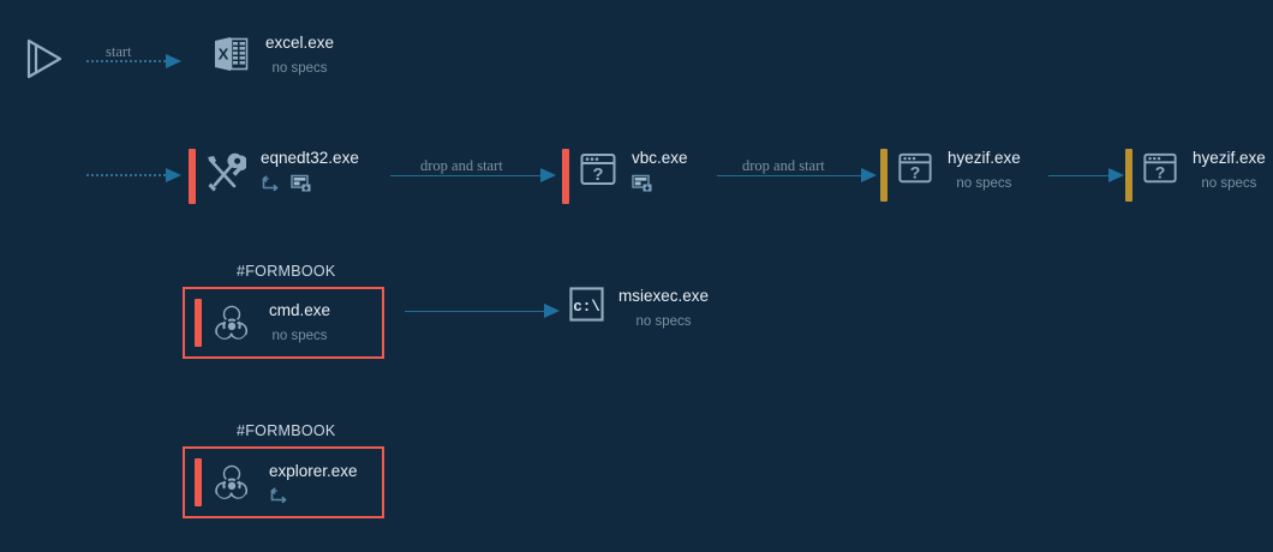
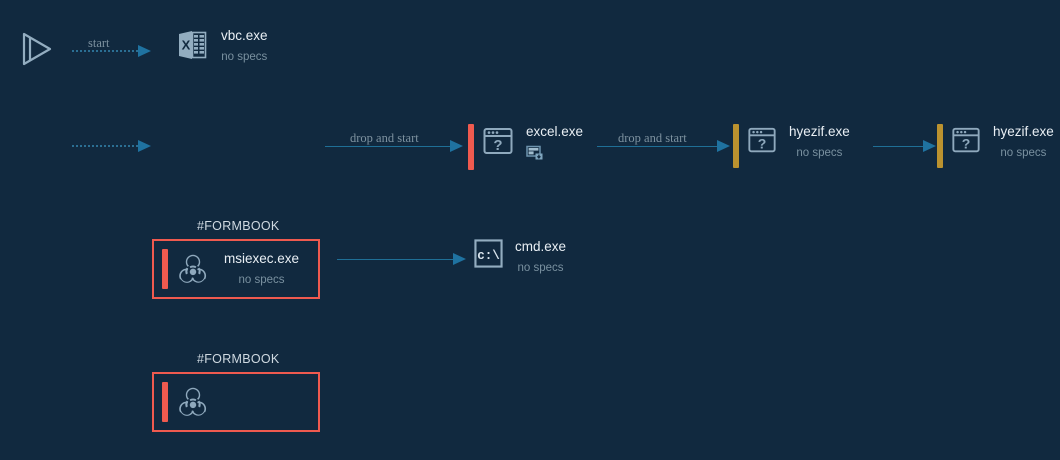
  start
  X
- excel.exe
+ vbc.exe
  no specs
- eqnedt32.exe
  drop and start
  ?
- vbc.exe
+ excel.exe
  drop and start
  ?
  hyezif.exe
  no specs
  ?
  hyezif.exe
  no specs
  #FORMBOOK
- cmd.exe
+ msiexec.exe
  no specs
  c:\
- msiexec.exe
+ cmd.exe
  no specs
  #FORMBOOK
- explorer.exe
